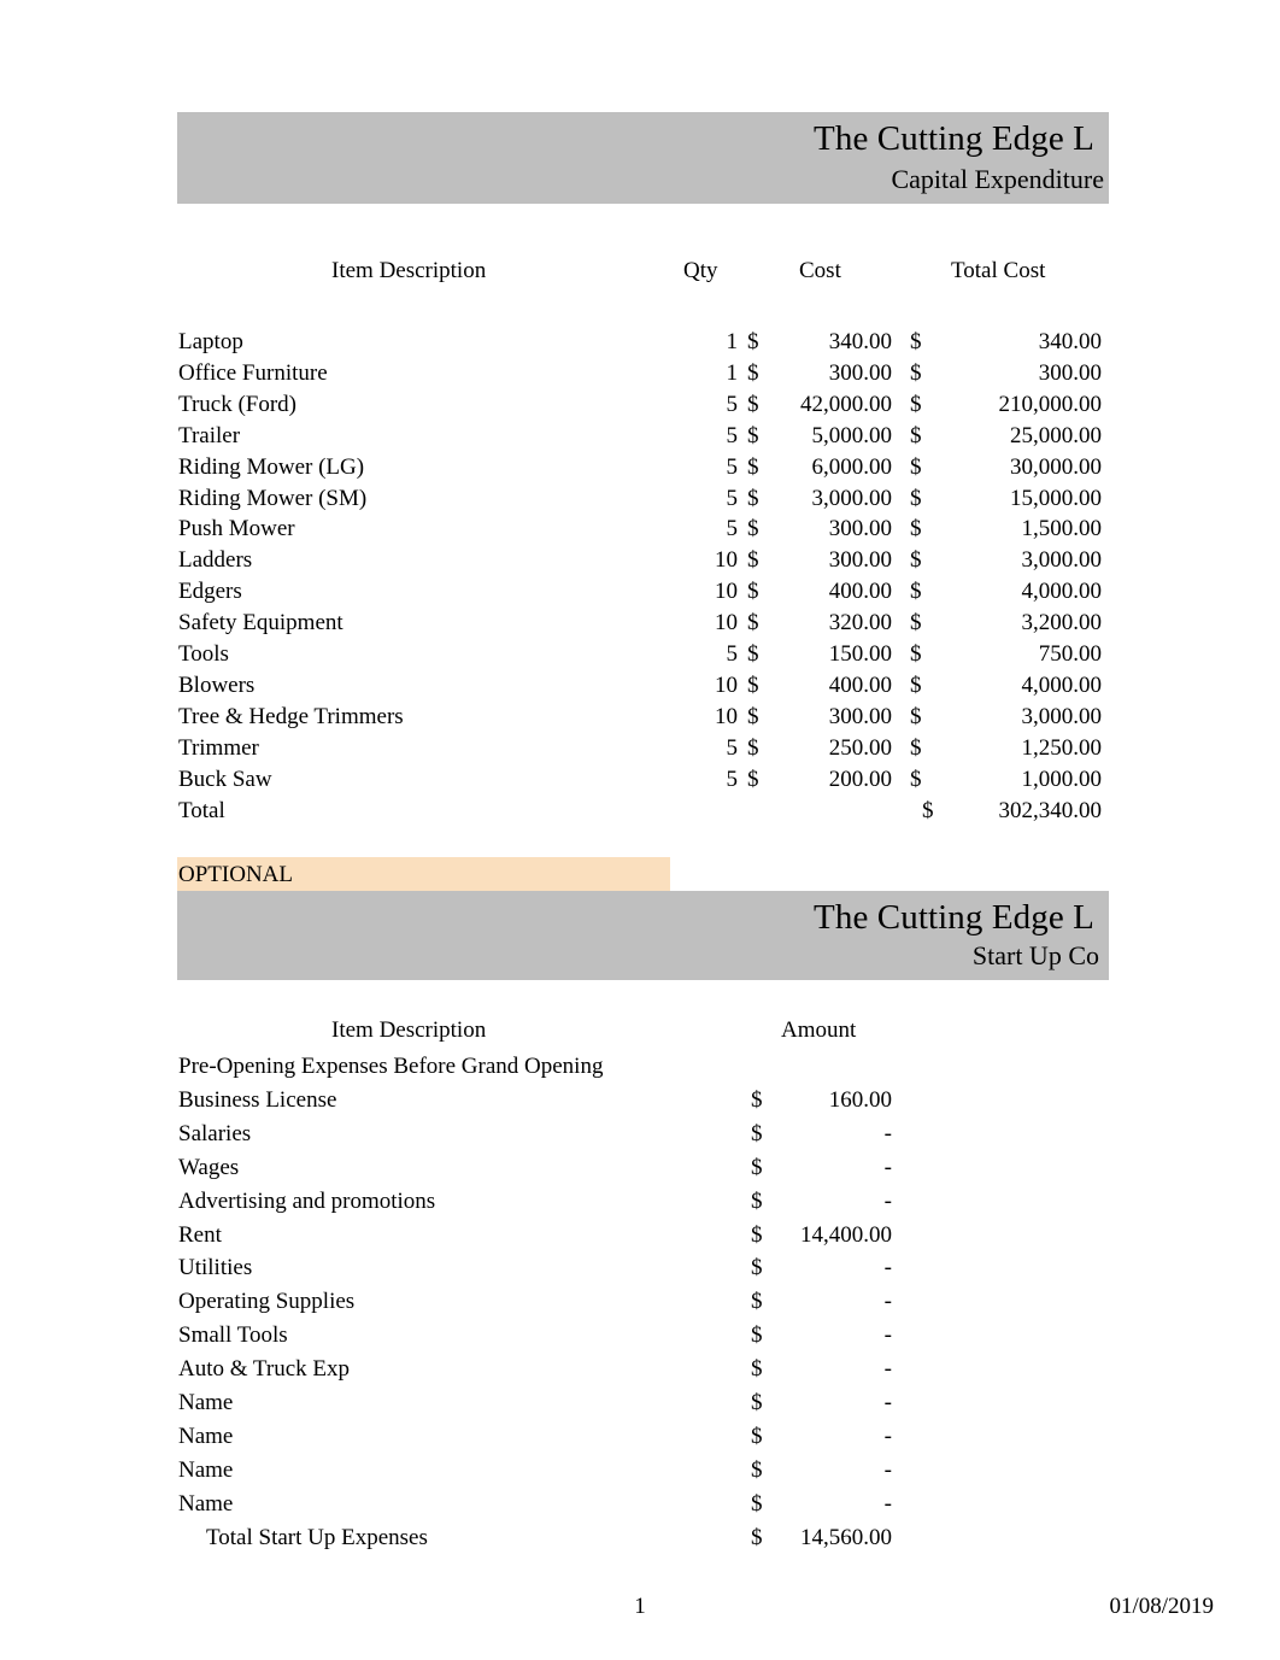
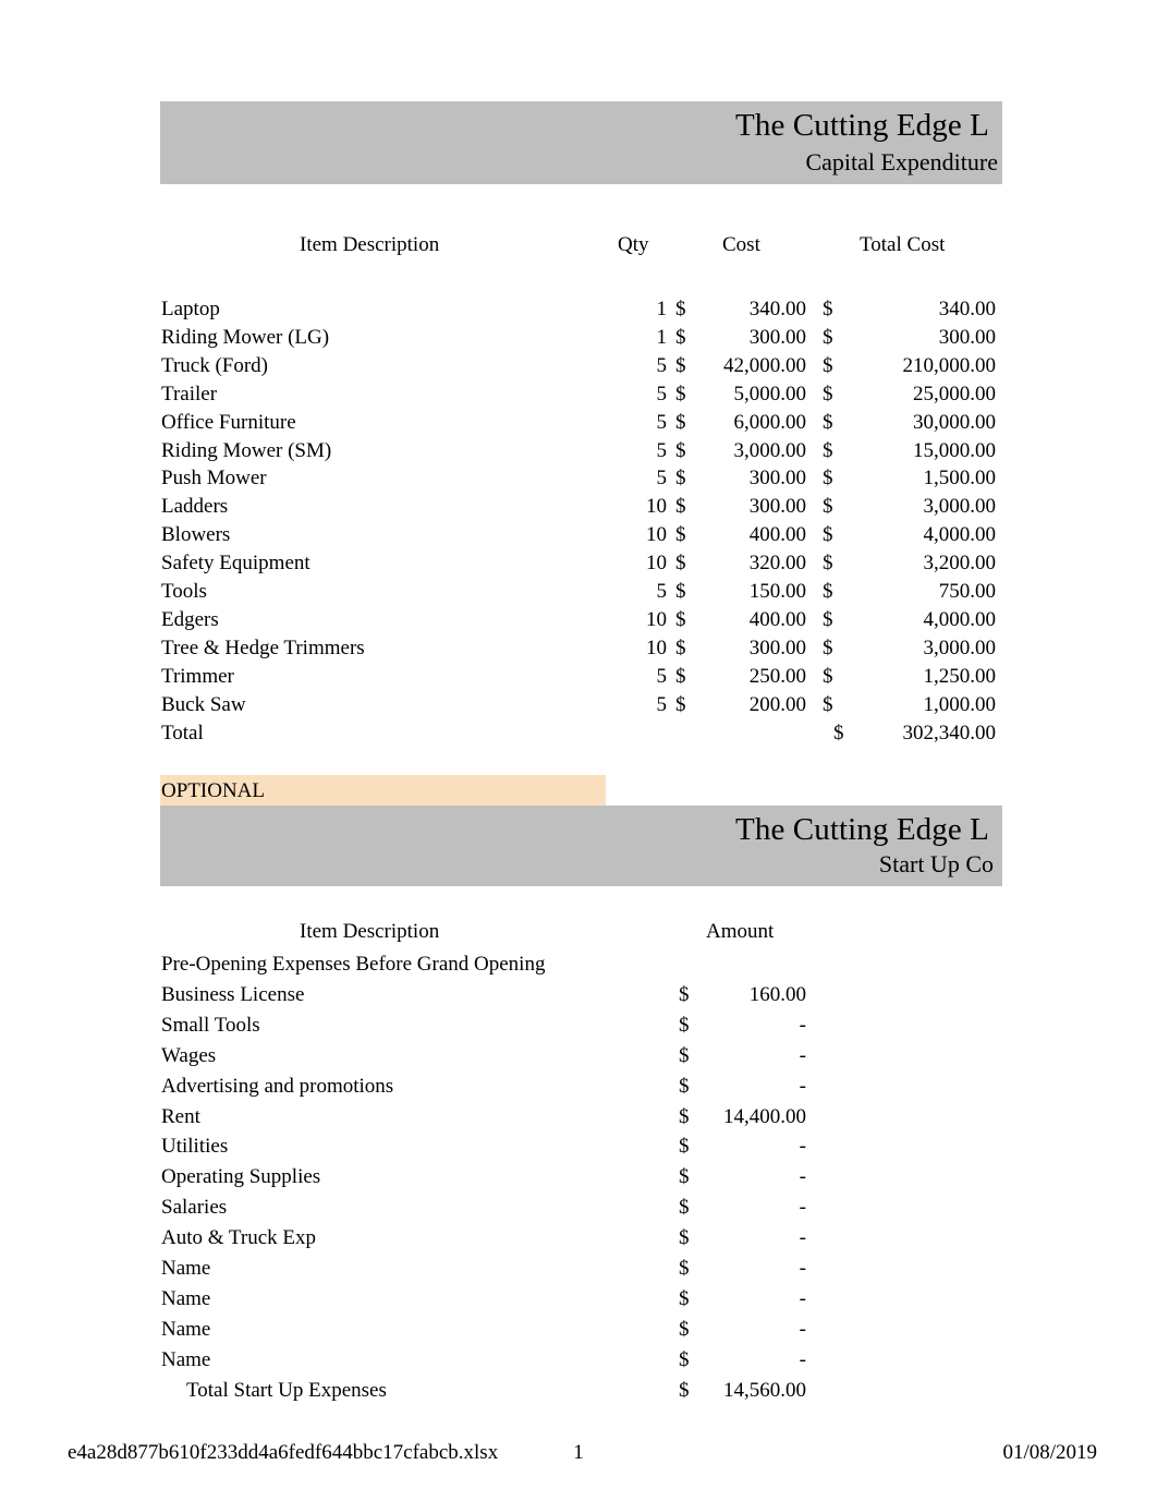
  The Cutting Edge L
  Capital Expenditure
  Item Description
  Qty
  Cost
  Total Cost
  Laptop
  1
  $
  340.00
  $
  340.00
- Office Furniture
+ Riding Mower (LG)
  1
  $
  300.00
  $
  300.00
  Truck (Ford)
  5
  $
  42,000.00
  $
  210,000.00
  Trailer
  5
  $
  5,000.00
  $
  25,000.00
- Riding Mower (LG)
+ Office Furniture
  5
  $
  6,000.00
  $
  30,000.00
  Riding Mower (SM)
  5
  $
  3,000.00
  $
  15,000.00
  Push Mower
  5
  $
  300.00
  $
  1,500.00
  Ladders
  10
  $
  300.00
  $
  3,000.00
- Edgers
+ Blowers
  10
  $
  400.00
  $
  4,000.00
  Safety Equipment
  10
  $
  320.00
  $
  3,200.00
  Tools
  5
  $
  150.00
  $
  750.00
- Blowers
+ Edgers
  10
  $
  400.00
  $
  4,000.00
  Tree & Hedge Trimmers
  10
  $
  300.00
  $
  3,000.00
  Trimmer
  5
  $
  250.00
  $
  1,250.00
  Buck Saw
  5
  $
  200.00
  $
  1,000.00
  Total
  $
  302,340.00
  OPTIONAL
  The Cutting Edge L
  Start Up Co
  Item Description
  Amount
  Pre-Opening Expenses Before Grand Opening
  Business License
  $
  160.00
- Salaries
+ Small Tools
  $
  -
  Wages
  $
  -
  Advertising and promotions
  $
  -
  Rent
  $
  14,400.00
  Utilities
  $
  -
  Operating Supplies
  $
  -
- Small Tools
+ Salaries
  $
  -
  Auto & Truck Exp
  $
  -
  Name
  $
  -
  Name
  $
  -
  Name
  $
  -
  Name
  $
  -
  Total Start Up Expenses
  $
  14,560.00
+ e4a28d877b610f233dd4a6fedf644bbc17cfabcb.xlsx
  1
  01/08/2019
